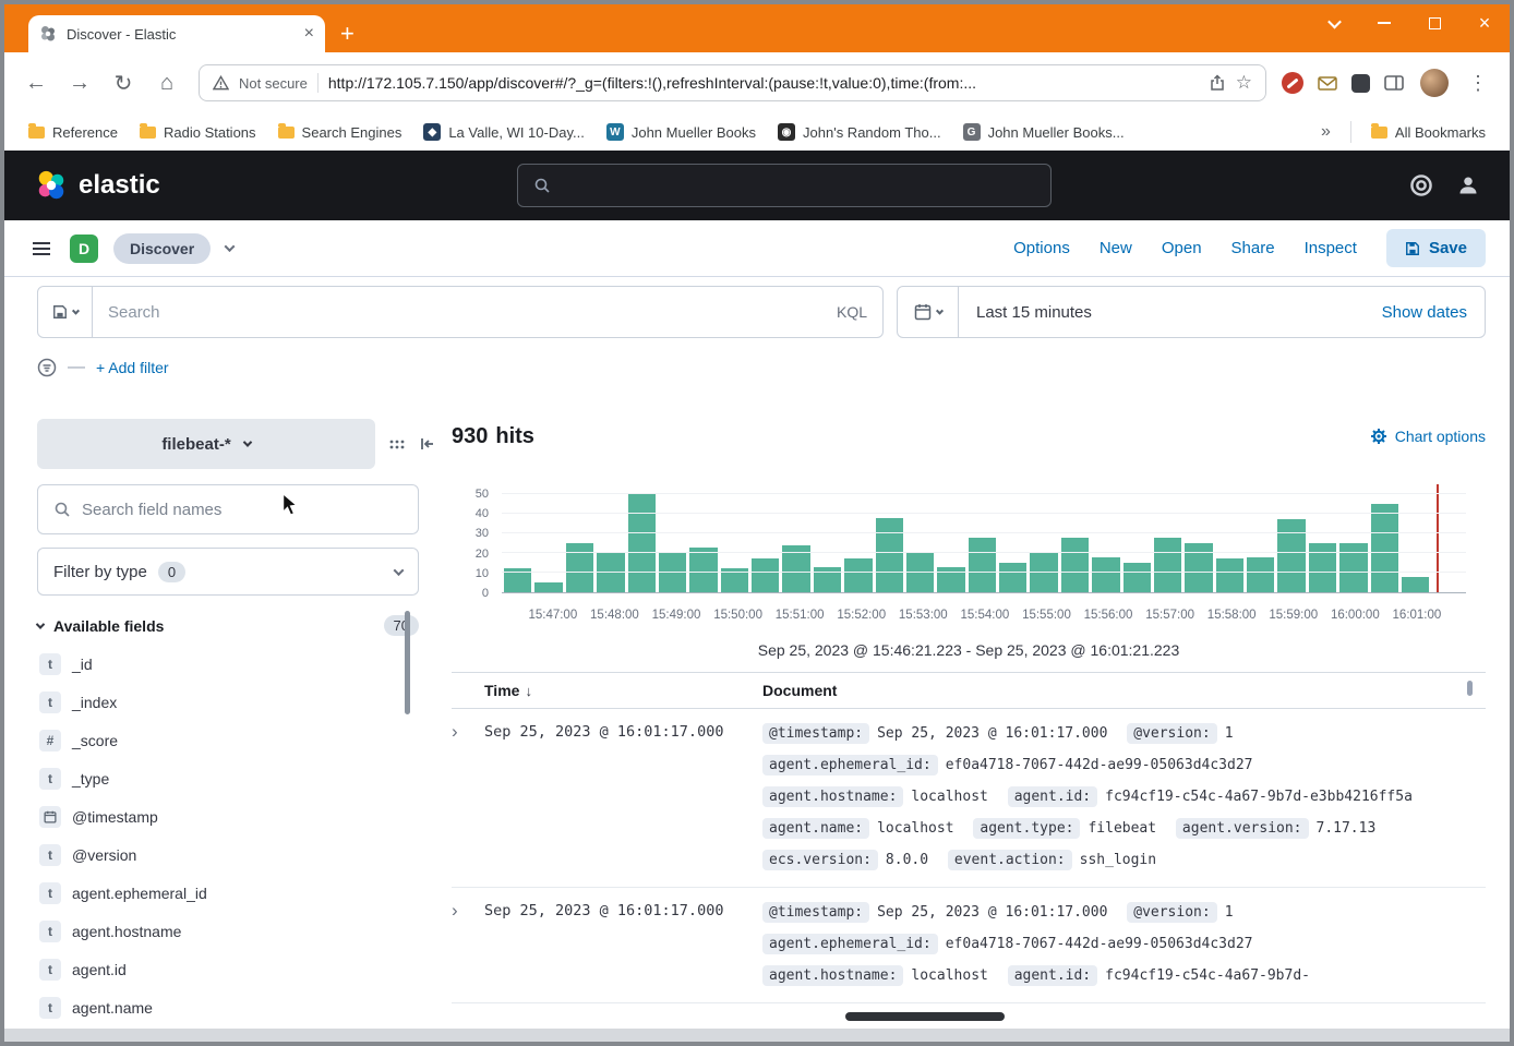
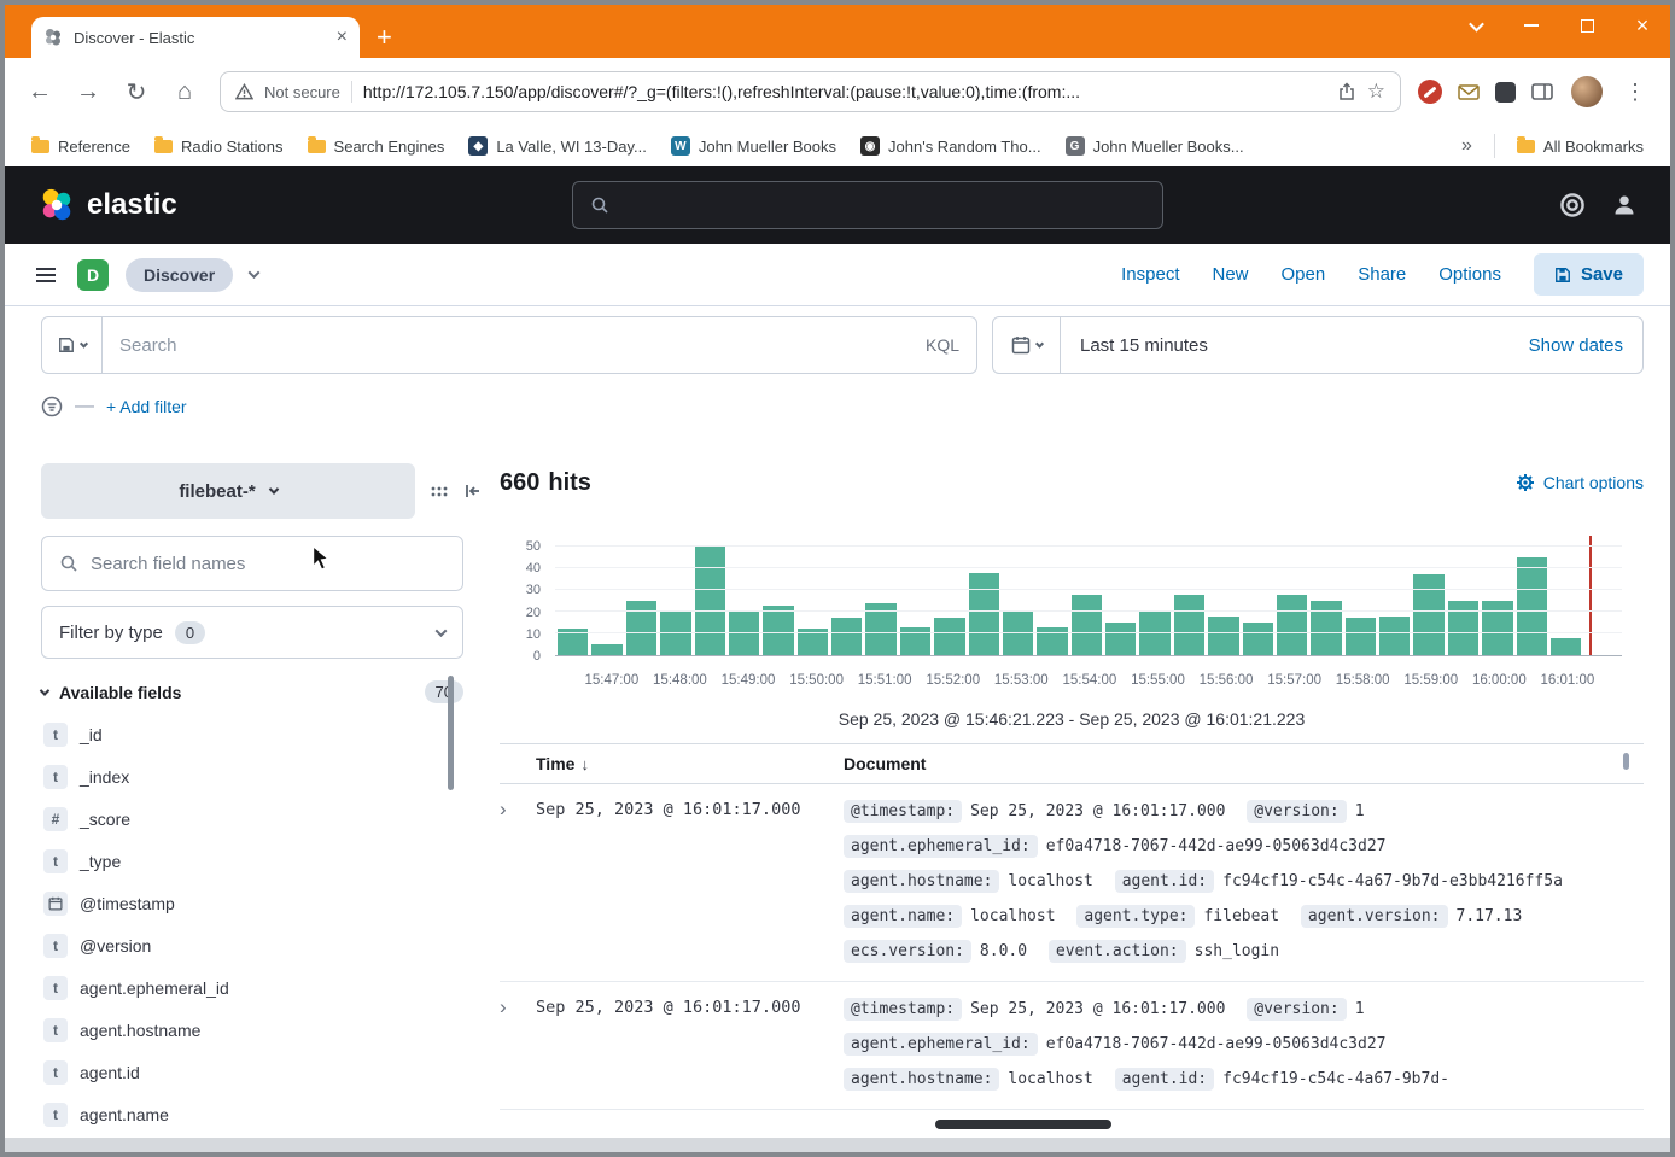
  Discover - Elastic
  ×
  +
  ×
  ←
  →
  ↻
  ⌂
  Not secure
  http://172.105.7.150/app/discover#/?_g=(filters:!(),refreshInterval:(pause:!t,value:0),time:(from:...
  ☆
  ⋮
  Reference
  Radio Stations
  Search Engines
  ◆
- La Valle, WI 10-Day...
+ La Valle, WI 13-Day...
  W
  John Mueller Books
  ◉
  John's Random Tho...
  G
  John Mueller Books...
  »
  All Bookmarks
  elastic
  D
  Discover
- Options
+ Inspect
  New
  Open
  Share
- Inspect
+ Options
  Save
  Search
  KQL
  Last 15 minutes
  Show dates
  —
  + Add filter
  filebeat-*
  Search field names
  Filter by type
  0
  Available fields
  t
  _id
  t
  _index
  #
  _score
  t
  _type
  @timestamp
  t
  @version
  t
  agent.ephemeral_id
  t
  agent.hostname
  t
  agent.id
  t
  agent.name
- 930
+ 660
  hits
  Chart options
  0
  10
  20
  30
  40
  50
  15:47:00
  15:48:00
  15:49:00
  15:50:00
  15:51:00
  15:52:00
  15:53:00
  15:54:00
  15:55:00
  15:56:00
  15:57:00
  15:58:00
  15:59:00
  16:00:00
  16:01:00
  Sep 25, 2023 @ 15:46:21.223 - Sep 25, 2023 @ 16:01:21.223
  Time
  ↓
  Document
  ›
  Sep 25, 2023 @ 16:01:17.000
  @timestamp: Sep 25, 2023 @ 16:01:17.000 @version: 1 agent.ephemeral_id: ef0a4718-7067-442d-ae99-05063d4c3d27 agent.hostname: localhost agent.id: fc94cf19-c54c-4a67-9b7d-e3bb4216ff5a agent.name: localhost agent.type: filebeat agent.version: 7.17.13 ecs.version: 8.0.0 event.action: ssh_login
  ›
  Sep 25, 2023 @ 16:01:17.000
  @timestamp: Sep 25, 2023 @ 16:01:17.000 @version: 1 agent.ephemeral_id: ef0a4718-7067-442d-ae99-05063d4c3d27 agent.hostname: localhost agent.id: fc94cf19-c54c-4a67-9b7d-
